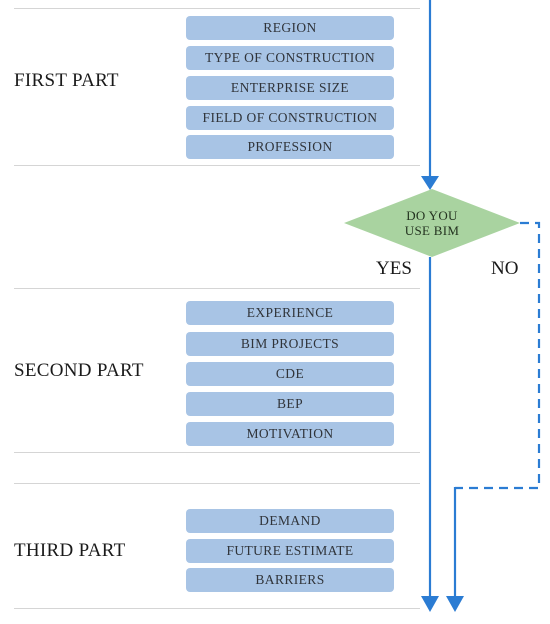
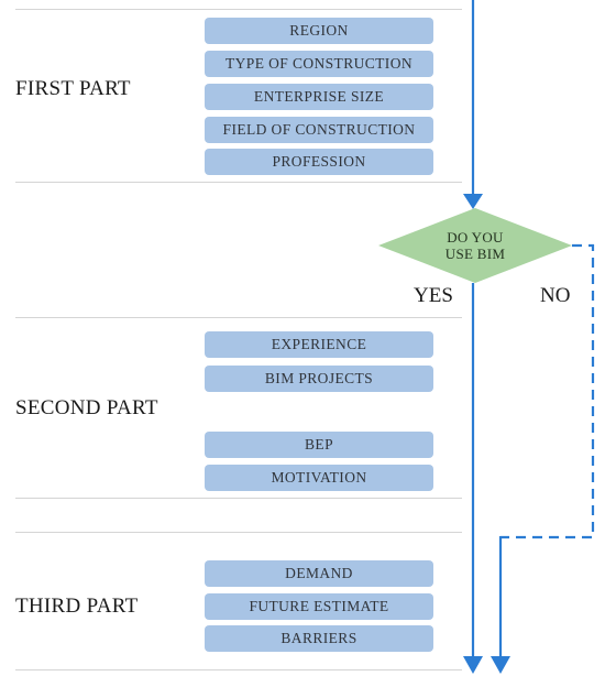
  FIRST PART
  REGION
  TYPE OF CONSTRUCTION
  ENTERPRISE SIZE
  FIELD OF CONSTRUCTION
  PROFESSION
  DO YOU
  USE BIM
  YES
  NO
  SECOND PART
  EXPERIENCE
  BIM PROJECTS
- CDE
  BEP
  MOTIVATION
  THIRD PART
  DEMAND
  FUTURE ESTIMATE
  BARRIERS
